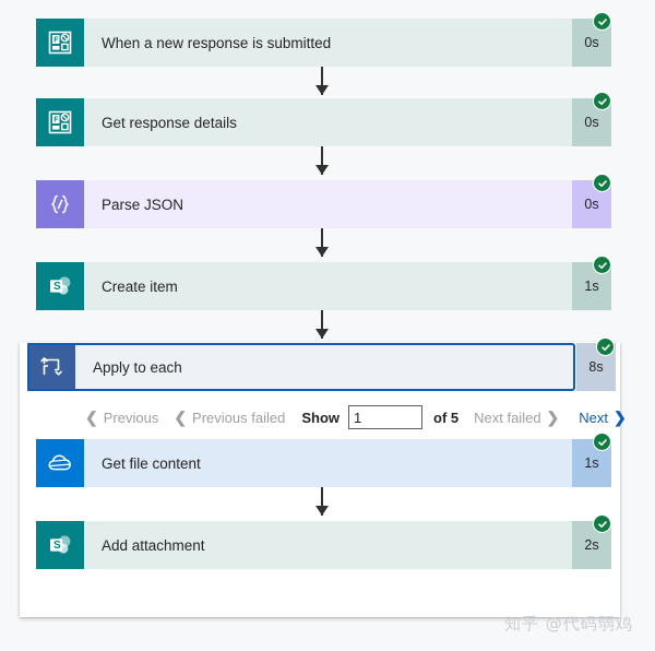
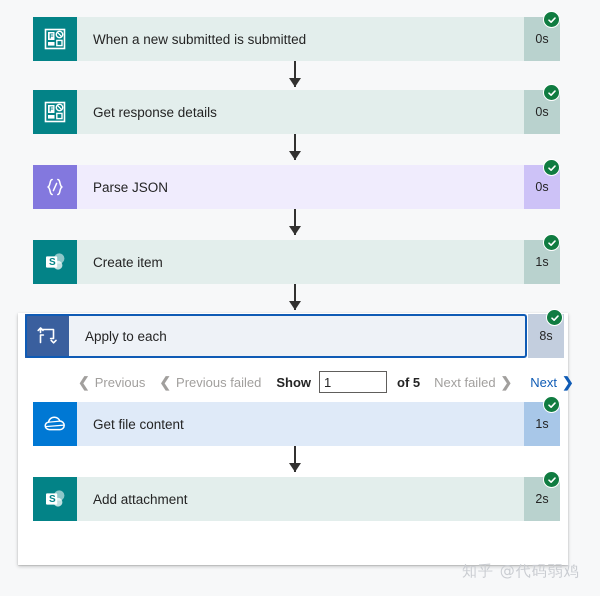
- When a new response is submitted
+ When a new submitted is submitted
  0s
  Get response details
  0s
  Parse JSON
  0s
  S
  Create item
  1s
  Apply to each
  8s
  ❮
  Previous
  ❮
  Previous failed
  Show
  1
  of 5
  Next failed
  ❯
  Next
  ❯
  Get file content
  1s
  S
  Add attachment
  2s
  知乎 @代码弱鸡
